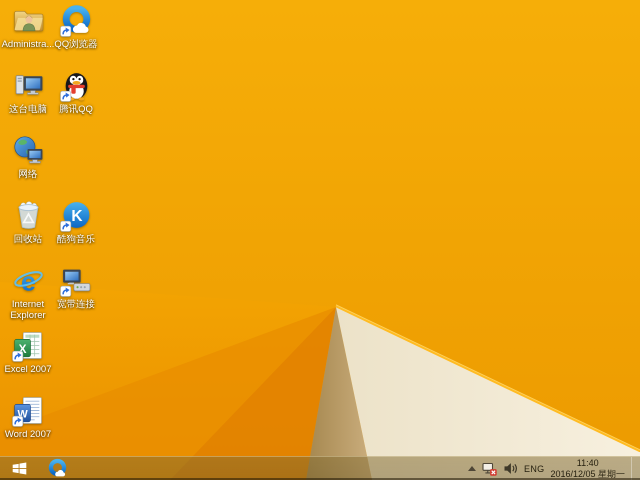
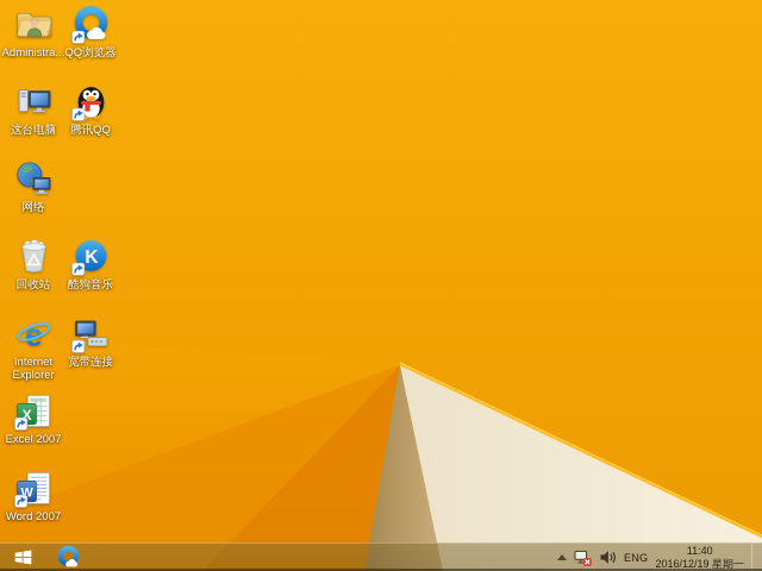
  Administra...
  这台电脑
  网络
  回收站
  e
  Internet Explorer
  X
  Excel 2007
  W
  Word 2007
  QQ浏览器
  腾讯QQ
  K
  酷狗音乐
  宽带连接
  ENG
  11:40
- 2016/12/05 星期一
+ 2016/12/19 星期一
